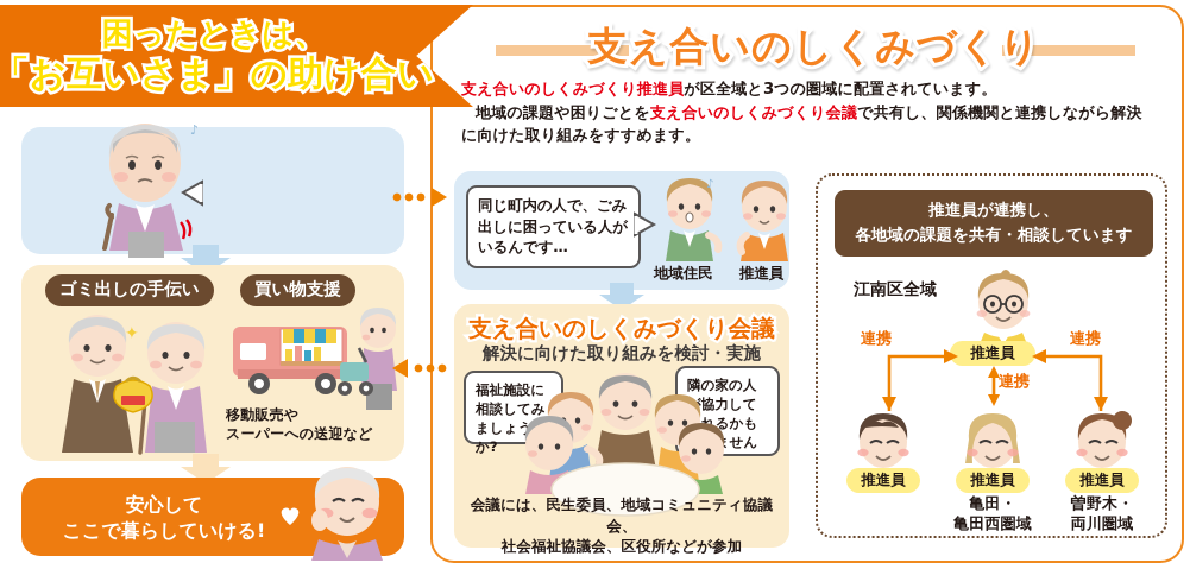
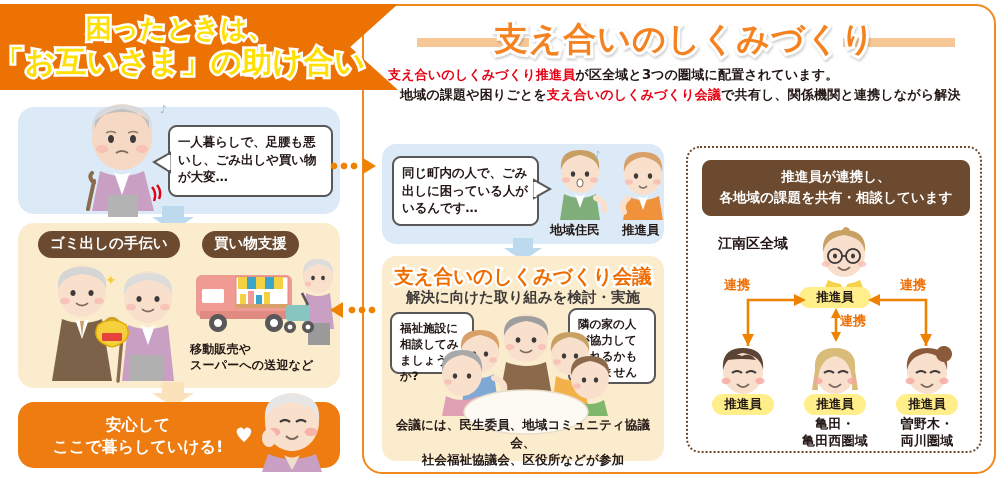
  困ったときは、
  「お互いさま」の助け合い
  支え合いのしくみづくり
  支え合いのしくみづくり推進員が区全域と3つの圏域に配置されています。
  地域の課題や困りごとを支え合いのしくみづくり会議で共有し、関係機関と連携しながら解決
- に向けた取り組みをすすめます。
  ♪
+ 一人暮らしで、足腰も悪いし、ごみ出しや買い物が大変…
  ゴミ出しの手伝い
  買い物支援
  ✦
  移動販売や
  スーパーへの送迎など
  安心して
  ここで暮らしていける!
  同じ町内の人で、ごみ出しに困っている人がいるんです…
  ♪
  地域住民
  推進員
  支え合いのしくみづくり会議
  解決に向けた取り組みを検討・実施
  福祉施設に相談してみましょうか?
  会議には、民生委員、地域コミュニティ協議会、
  社会福祉協議会、区役所などが参加
  推進員が連携し、
  各地域の課題を共有・相談しています
  江南区全域
  推進員
  連携
  連携
  連携
  推進員
  推進員
  推進員
  亀田・
  亀田西圏域
  曽野木・
  両川圏域
